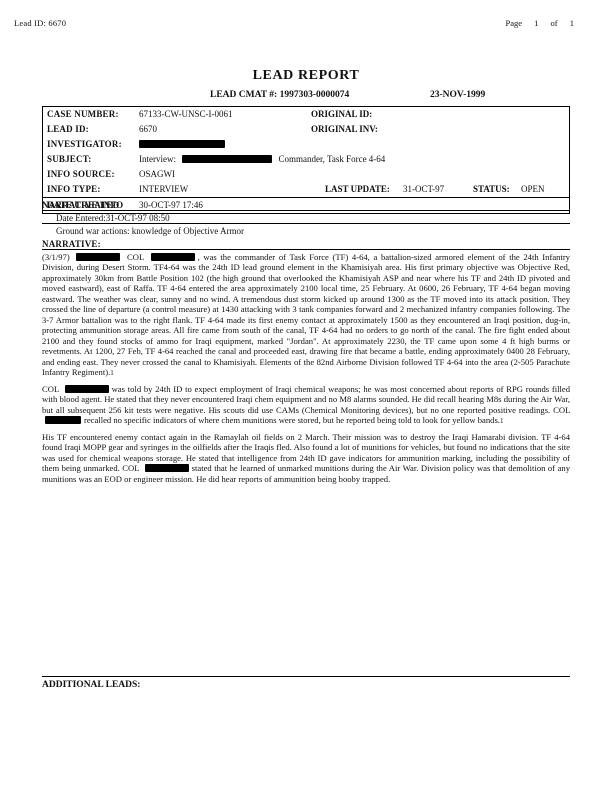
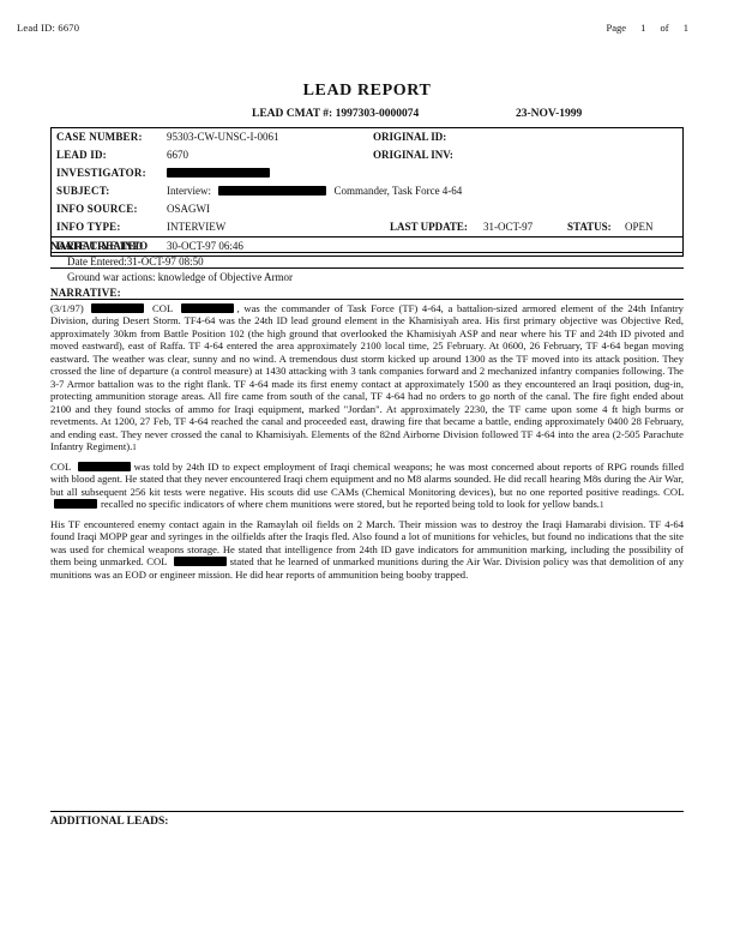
  Lead ID: 6670
  Page 1 of 1
  LEAD REPORT
  LEAD CMAT #: 1997303-0000074
  23-NOV-1999
  CASE NUMBER:
- 67133-CW-UNSC-I-0061
+ 95303-CW-UNSC-I-0061
  ORIGINAL ID:
  LEAD ID:
  6670
  ORIGINAL INV:
  INVESTIGATOR:
  SUBJECT:
  Interview: Commander, Task Force 4-64
  INFO SOURCE:
  OSAGWI
  INFO TYPE:
  INTERVIEW
  LAST UPDATE:
  31-OCT-97
  STATUS:
  OPEN
  DATE CREATED
- 30-OCT-97 17:46
+ 30-OCT-97 06:46
  NARRATIVE INFO
  Date Entered:31-OCT-97 08:50
  Ground war actions: knowledge of Objective Armor
  NARRATIVE:
  (3/1/97) COL , was the commander of Task Force (TF) 4-64, a battalion-sized armored element of the 24th Infantry Division, during Desert Storm. TF4-64 was the 24th ID lead ground element in the Khamisiyah area. His first primary objective was Objective Red, approximately 30km from Battle Position 102 (the high ground that overlooked the Khamisiyah ASP and near where his TF and 24th ID pivoted and moved eastward), east of Raffa. TF 4-64 entered the area approximately 2100 local time, 25 February. At 0600, 26 February, TF 4-64 began moving eastward. The weather was clear, sunny and no wind. A tremendous dust storm kicked up around 1300 as the TF moved into its attack position. They crossed the line of departure (a control measure) at 1430 attacking with 3 tank companies forward and 2 mechanized infantry companies following. The 3-7 Armor battalion was to the right flank. TF 4-64 made its first enemy contact at approximately 1500 as they encountered an Iraqi position, dug-in, protecting ammunition storage areas. All fire came from south of the canal, TF 4-64 had no orders to go north of the canal. The fire fight ended about 2100 and they found stocks of ammo for Iraqi equipment, marked "Jordan". At approximately 2230, the TF came upon some 4 ft high burms or revetments. At 1200, 27 Feb, TF 4-64 reached the canal and proceeded east, drawing fire that became a battle, ending approximately 0400 28 February, and ending east. They never crossed the canal to Khamisiyah. Elements of the 82nd Airborne Division followed TF 4-64 into the area (2-505 Parachute Infantry Regiment).1
  COL was told by 24th ID to expect employment of Iraqi chemical weapons; he was most concerned about reports of RPG rounds filled with blood agent. He stated that they never encountered Iraqi chem equipment and no M8 alarms sounded. He did recall hearing M8s during the Air War, but all subsequent 256 kit tests were negative. His scouts did use CAMs (Chemical Monitoring devices), but no one reported positive readings. COL recalled no specific indicators of where chem munitions were stored, but he reported being told to look for yellow bands.1
  His TF encountered enemy contact again in the Ramaylah oil fields on 2 March. Their mission was to destroy the Iraqi Hamarabi division. TF 4-64 found Iraqi MOPP gear and syringes in the oilfields after the Iraqis fled. Also found a lot of munitions for vehicles, but found no indications that the site was used for chemical weapons storage. He stated that intelligence from 24th ID gave indicators for ammunition marking, including the possibility of them being unmarked. COL stated that he learned of unmarked munitions during the Air War. Division policy was that demolition of any munitions was an EOD or engineer mission. He did hear reports of ammunition being booby trapped.
  ADDITIONAL LEADS:
